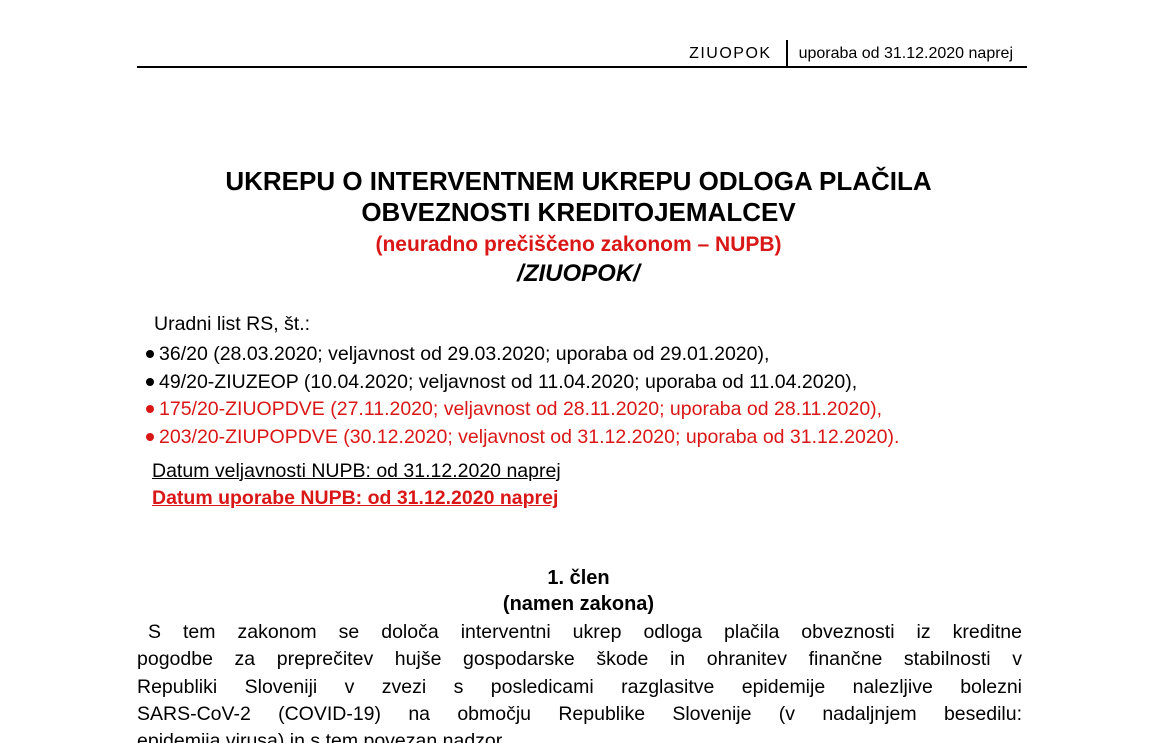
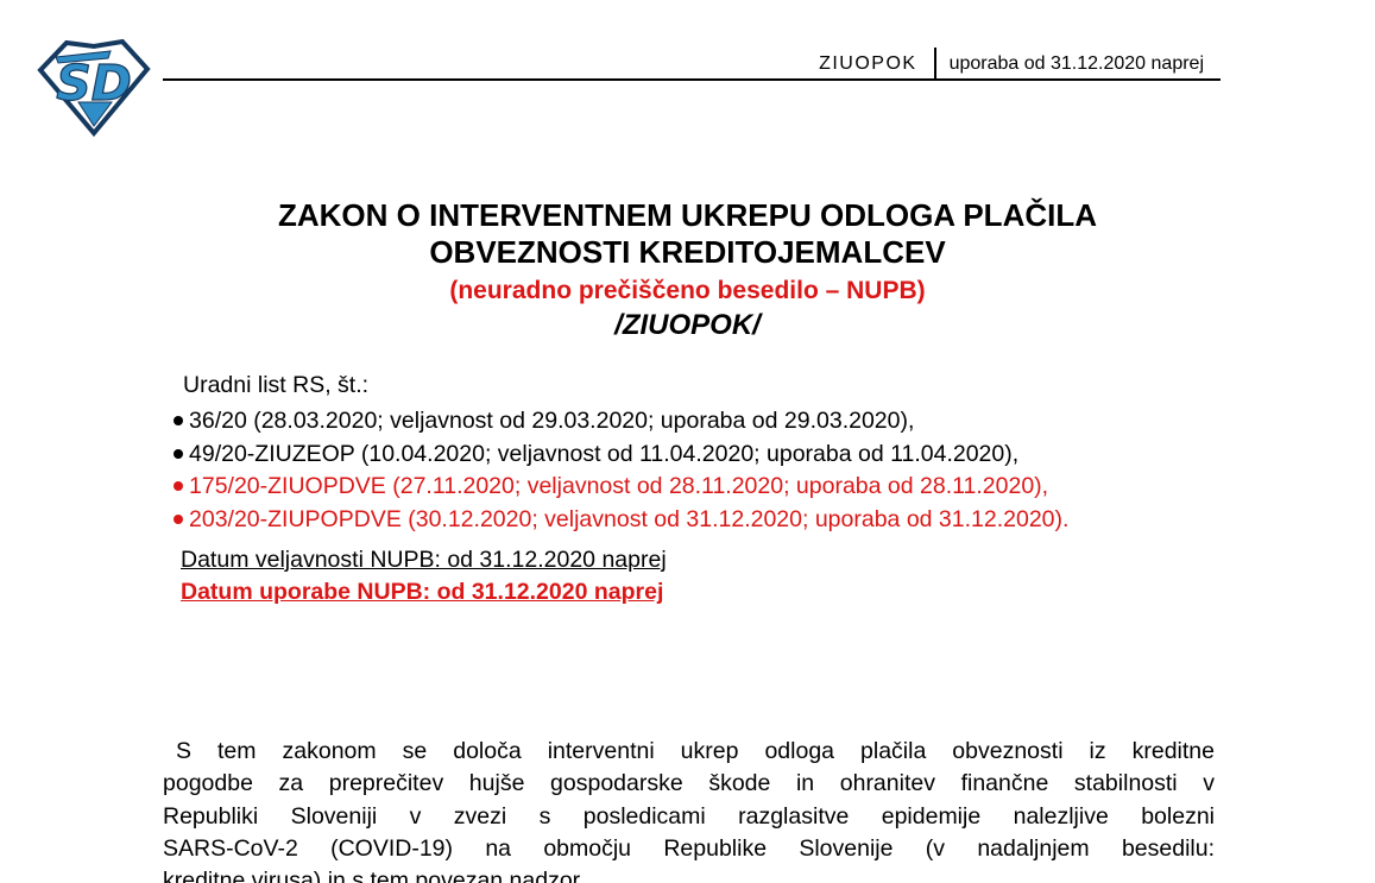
+ SD
  ZIUOPOK
  uporaba od 31.12.2020 naprej
- UKREPU O INTERVENTNEM UKREPU ODLOGA PLAČILA
+ ZAKON O INTERVENTNEM UKREPU ODLOGA PLAČILA
  OBVEZNOSTI KREDITOJEMALCEV
- (neuradno prečiščeno zakonom – NUPB)
+ (neuradno prečiščeno besedilo – NUPB)
  /ZIUOPOK/
  Uradni list RS, št.:
- 36/20 (28.03.2020; veljavnost od 29.03.2020; uporaba od 29.01.2020),
+ 36/20 (28.03.2020; veljavnost od 29.03.2020; uporaba od 29.03.2020),
  49/20-ZIUZEOP (10.04.2020; veljavnost od 11.04.2020; uporaba od 11.04.2020),
  175/20-ZIUOPDVE (27.11.2020; veljavnost od 28.11.2020; uporaba od 28.11.2020),
  203/20-ZIUPOPDVE (30.12.2020; veljavnost od 31.12.2020; uporaba od 31.12.2020).
  Datum veljavnosti NUPB: od 31.12.2020 naprej
  Datum uporabe NUPB: od 31.12.2020 naprej
- 1. člen
- (namen zakona)
  S tem zakonom se določa interventni ukrep odloga plačila obveznosti iz kreditne
  pogodbe za preprečitev hujše gospodarske škode in ohranitev finančne stabilnosti v
  Republiki Sloveniji v zvezi s posledicami razglasitve epidemije nalezljive bolezni
  SARS-CoV-2 (COVID-19) na območju Republike Slovenije (v nadaljnjem besedilu:
- epidemija virusa) in s tem povezan nadzor.
+ kreditne virusa) in s tem povezan nadzor.
